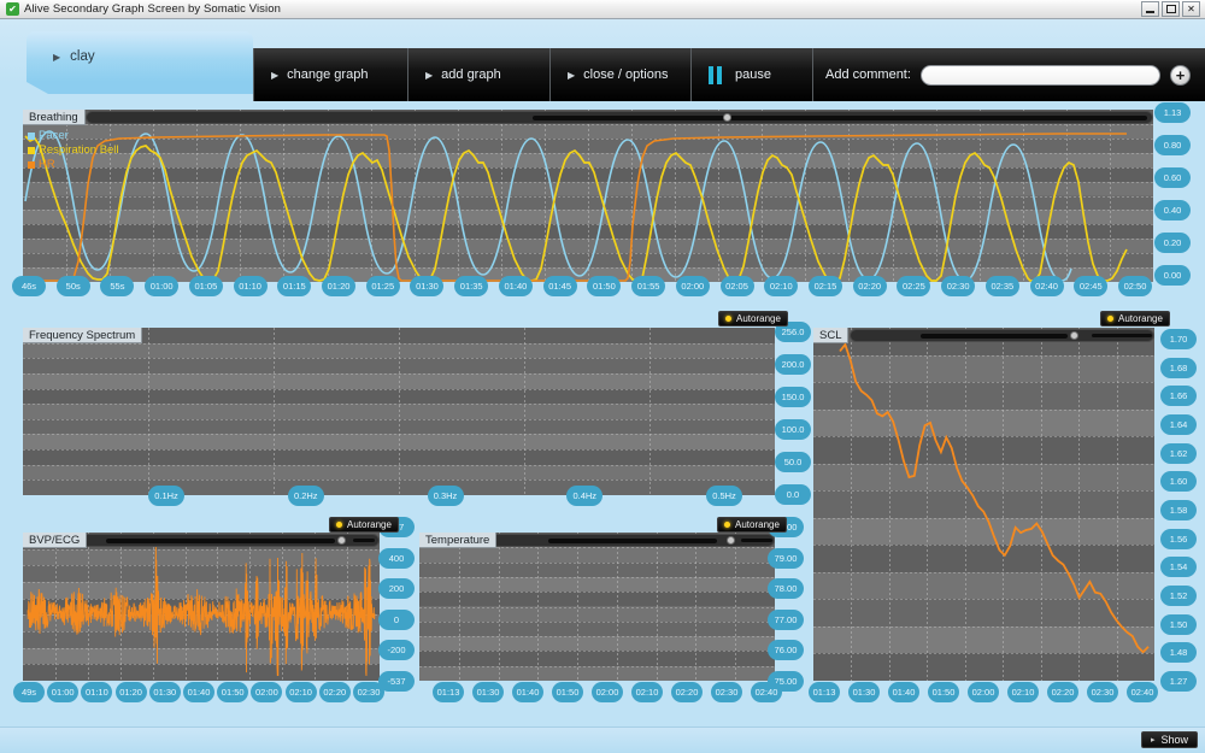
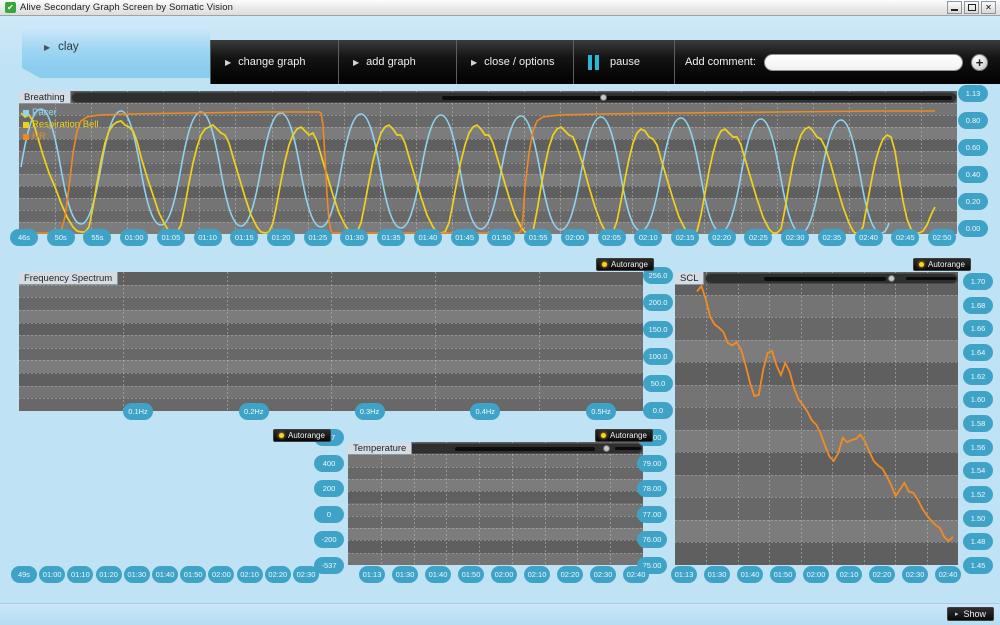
  ✔
  Alive Secondary Graph Screen by Somatic Vision
  ✕
  ▶
  clay
  ▶
  change graph
  ▶
  add graph
  ▶
  close / options
  pause
  Add comment:
  +
  Pacer
  Respiration Bell
  HR
  Breathing
  Frequency Spectrum
  SCL
- BVP/ECG
  Temperature
  1.13
  0.80
  0.60
  0.40
  0.20
  0.00
  46s
  50s
  55s
  01:00
  01:05
  01:10
  01:15
  01:20
  01:25
  01:30
  01:35
  01:40
  01:45
  01:50
  01:55
  02:00
  02:05
  02:10
  02:15
  02:20
  02:25
  02:30
  02:35
  02:40
  02:45
  02:50
  Autorange
  Autorange
  256.0
  200.0
  150.0
  100.0
  50.0
  0.0
  0.1Hz
  0.2Hz
  0.3Hz
  0.4Hz
  0.5Hz
  1.70
  1.68
  1.66
  1.64
  1.62
  1.60
  1.58
  1.56
  1.54
  1.52
  1.50
  1.48
- 1.27
+ 1.45
  01:13
  01:30
  01:40
  01:50
  02:00
  02:10
  02:20
  02:30
  02:40
  400
  200
  0
  -200
  -537
  49s
  01:00
  01:10
  01:20
  01:30
  01:40
  01:50
  02:00
  02:10
  02:20
  02:30
  Autorange
  79.00
  78.00
  77.00
  76.00
  75.00
  01:13
  01:30
  01:40
  01:50
  02:00
  02:10
  02:20
  02:30
  02:40
  Autorange
  Show
